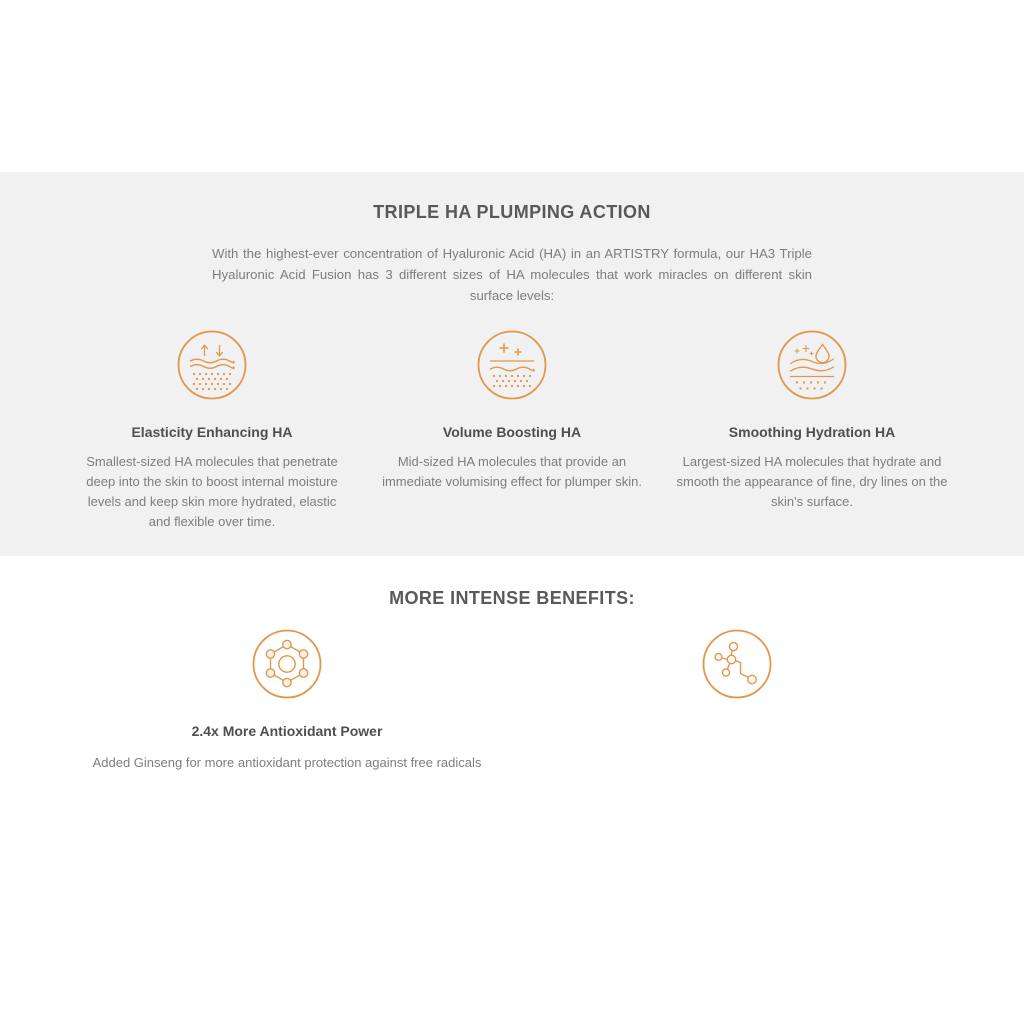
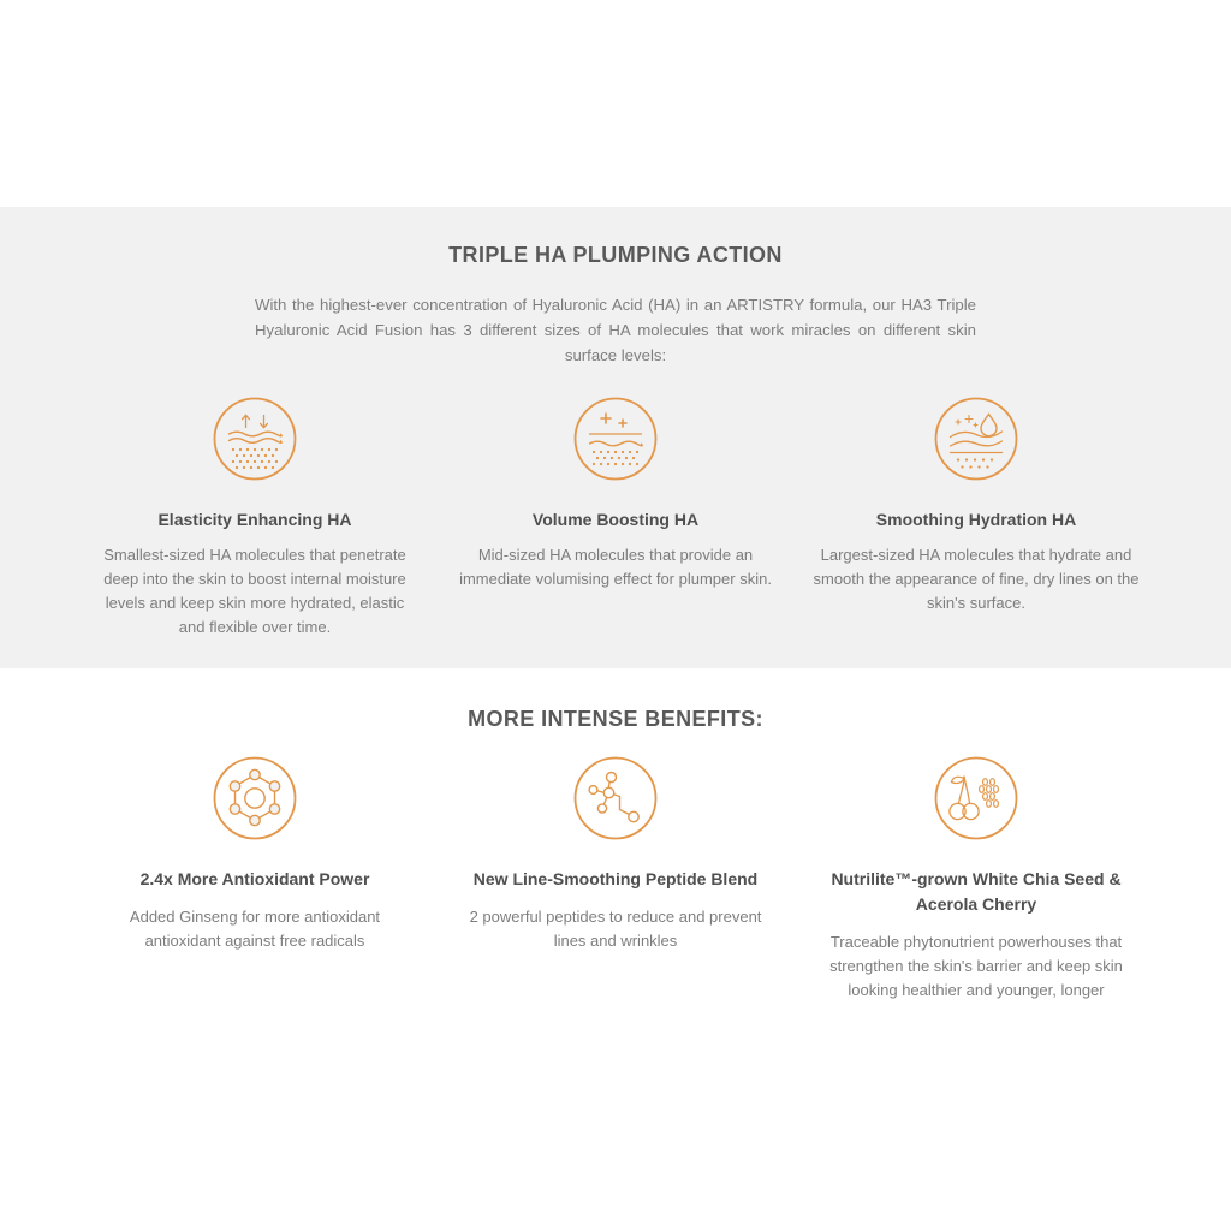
  TRIPLE HA PLUMPING ACTION
  With the highest-ever concentration of Hyaluronic Acid (HA) in an ARTISTRY formula, our HA3 Triple Hyaluronic Acid Fusion has 3 different sizes of HA molecules that work miracles on different skin surface levels:
  Elasticity Enhancing HA
  Smallest-sized HA molecules that penetrate deep into the skin to boost internal moisture levels and keep skin more hydrated, elastic and flexible over time.
  Volume Boosting HA
  Mid-sized HA molecules that provide an immediate volumising effect for plumper skin.
  Smoothing Hydration HA
  Largest-sized HA molecules that hydrate and smooth the appearance of fine, dry lines on the skin's surface.
  MORE INTENSE BENEFITS:
  2.4x More Antioxidant Power
- Added Ginseng for more antioxidant protection against free radicals
+ Added Ginseng for more antioxidant antioxidant against free radicals
+ New Line-Smoothing Peptide Blend
+ 2 powerful peptides to reduce and prevent lines and wrinkles
+ Nutrilite™-grown White Chia Seed & Acerola Cherry
+ Traceable phytonutrient powerhouses that strengthen the skin's barrier and keep skin looking healthier and younger, longer
